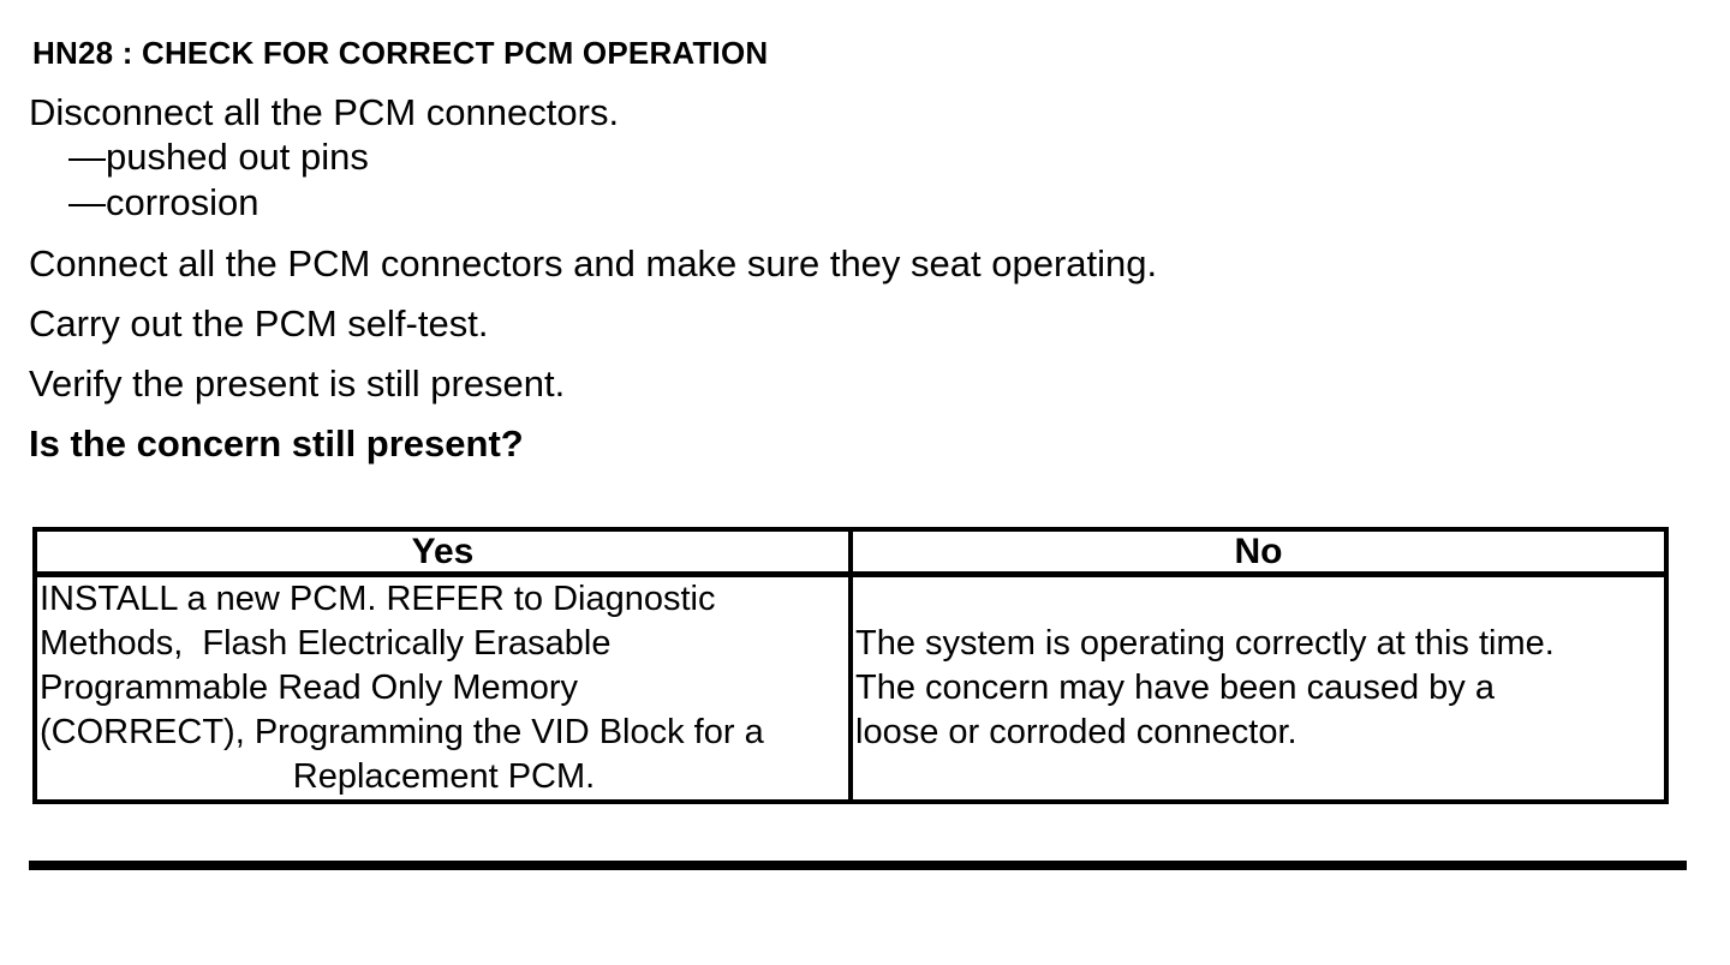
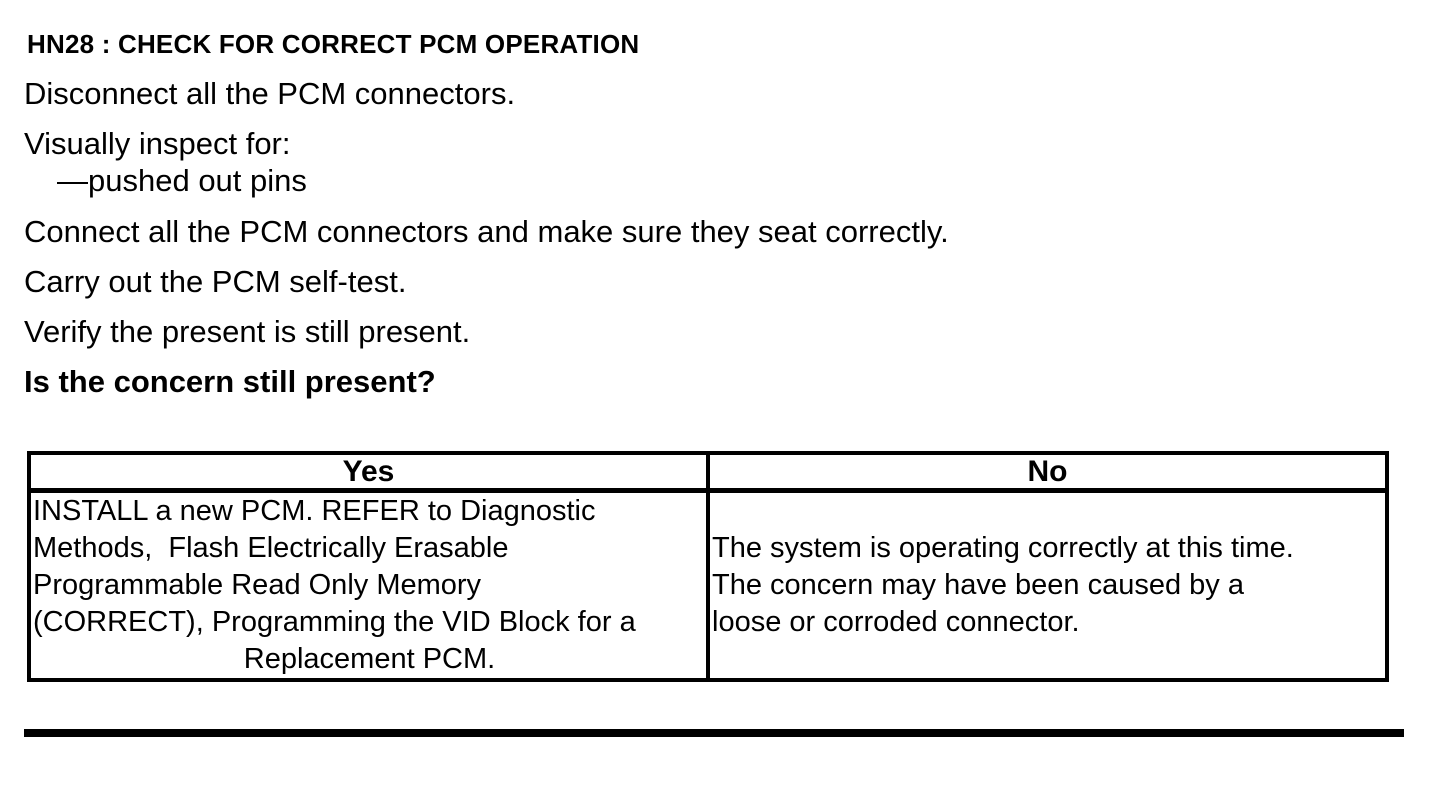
  HN28 : CHECK FOR CORRECT PCM OPERATION
  Disconnect all the PCM connectors.
+ Visually inspect for:
  —pushed out pins
- —corrosion
- Connect all the PCM connectors and make sure they seat operating.
+ Connect all the PCM connectors and make sure they seat correctly.
  Carry out the PCM self-test.
  Verify the present is still present.
  Is the concern still present?
  Yes	No
  INSTALL a new PCM. REFER to Diagnostic Methods, Flash Electrically Erasable Programmable Read Only Memory (CORRECT), Programming the VID Block for a Replacement PCM.	The system is operating correctly at this time. The concern may have been caused by a loose or corroded connector.
